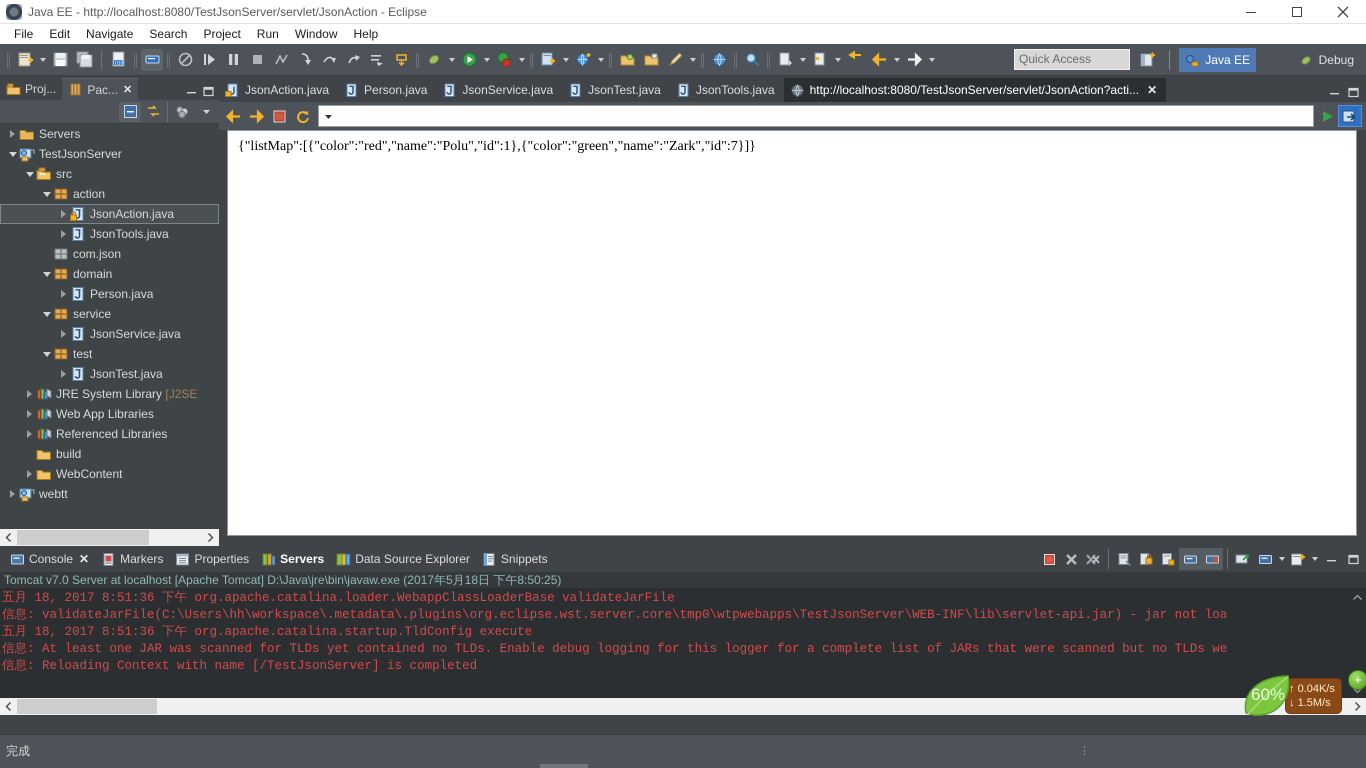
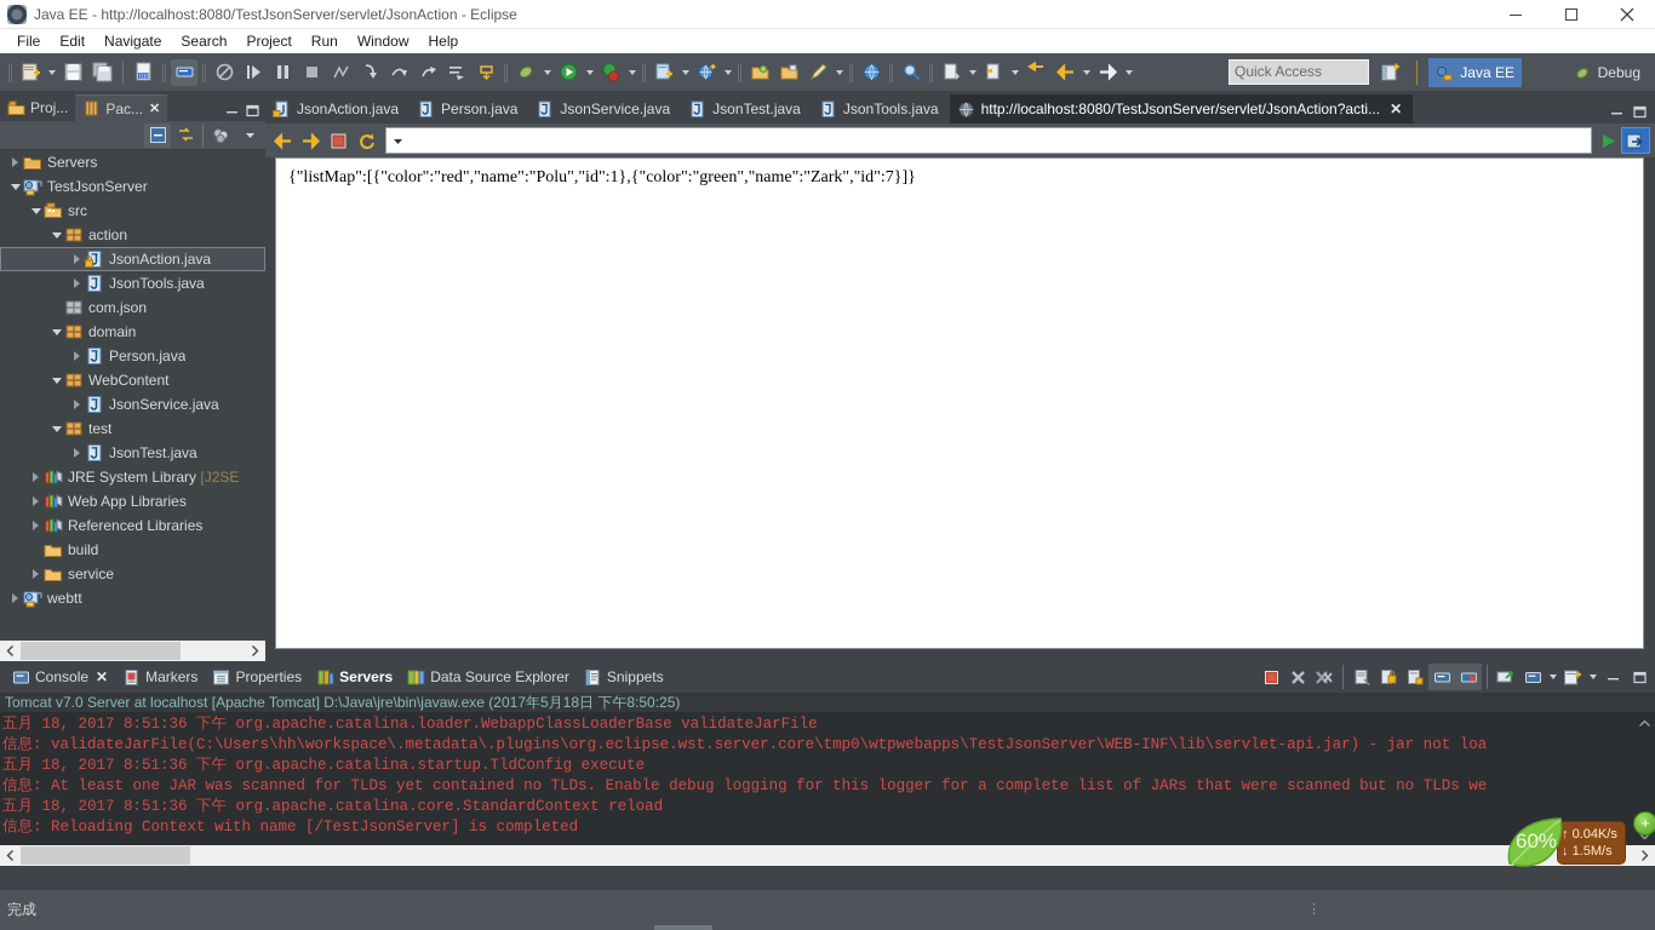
  Java EE - http://localhost:8080/TestJsonServer/servlet/JsonAction - Eclipse
  File
  Edit
  Navigate
  Search
  Project
  Run
  Window
  Help
  Quick Access
  Java EE
  Debug
  Proj...
  Pac...
  ✕
  Servers
  TestJsonServer
  src
  action
  JsonAction.java
  JsonTools.java
  com.json
  domain
  Person.java
- service
+ WebContent
  JsonService.java
  test
  JsonTest.java
  JRE System Library [J2SE
  Web App Libraries
  Referenced Libraries
  build
- WebContent
+ service
  webtt
  JsonAction.java
  Person.java
  JsonService.java
  JsonTest.java
  JsonTools.java
  http://localhost:8080/TestJsonServer/servlet/JsonAction?acti...
  ✕
  {"listMap":[{"color":"red","name":"Polu","id":1},{"color":"green","name":"Zark","id":7}]}
  Console
  ✕
  Markers
  Properties
  Servers
  Data Source Explorer
  Snippets
  Tomcat v7.0 Server at localhost [Apache Tomcat] D:\Java\jre\bin\javaw.exe (2017年5月18日 下午8:50:25)
  五月 18, 2017 8:51:36 下午 org.apache.catalina.loader.WebappClassLoaderBase validateJarFile
  信息: validateJarFile(C:\Users\hh\workspace\.metadata\.plugins\org.eclipse.wst.server.core\tmp0\wtpwebapps\TestJsonServer\WEB-INF\lib\servlet-api.jar) - jar not loa
  五月 18, 2017 8:51:36 下午 org.apache.catalina.startup.TldConfig execute
  信息: At least one JAR was scanned for TLDs yet contained no TLDs. Enable debug logging for this logger for a complete list of JARs that were scanned but no TLDs we
+ 五月 18, 2017 8:51:36 下午 org.apache.catalina.core.StandardContext reload
  信息: Reloading Context with name [/TestJsonServer] is completed
  完成
  ⋮
  60%
  ↑ 0.04K/s
  ↓ 1.5M/s
  +
